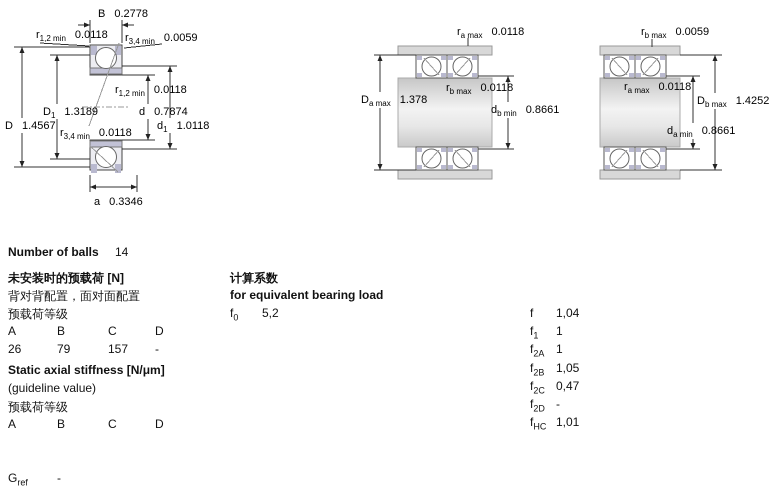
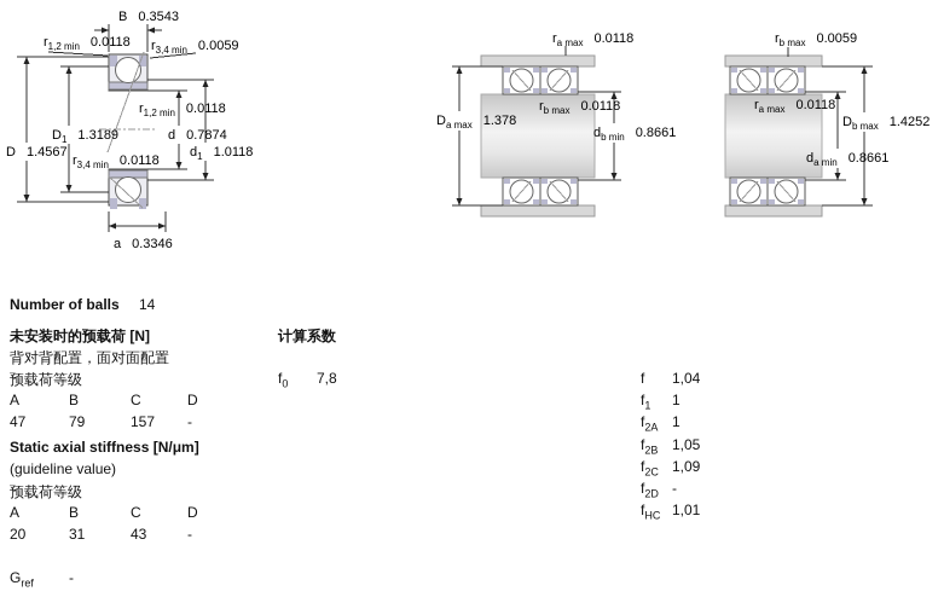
- B 0.2778
+ B 0.3543
  r1,2 min 0.0118
  r3,4 min 0.0059
  r1,2 min 0.0118
  D1 1.3189
  d 0.7874
  D 1.4567
  r3,4 min 0.0118
  d1 1.0118
  a 0.3346
  ra max 0.0118
  Da max 1.378
  rb max 0.0118
  db min 0.8661
  rb max 0.0059
  ra max 0.0118
  Db max 1.4252
  da min 0.8661
  Number of balls 14
  未安装时的预载荷 [N]
  背对背配置，面对面配置
  预载荷等级
  A B C D
- 26 79 157 -
+ 47 79 157 -
  Static axial stiffness [N/μm]
  (guideline value)
  预载荷等级
  A B C D
+ 20 31 43 -
  Gref -
  计算系数
- for equivalent bearing load
- f0 5,2
+ f0 7,8
  f 1,04
  f1 1
  f2A 1
  f2B 1,05
- f2C 0,47
+ f2C 1,09
  f2D -
  fHC 1,01
